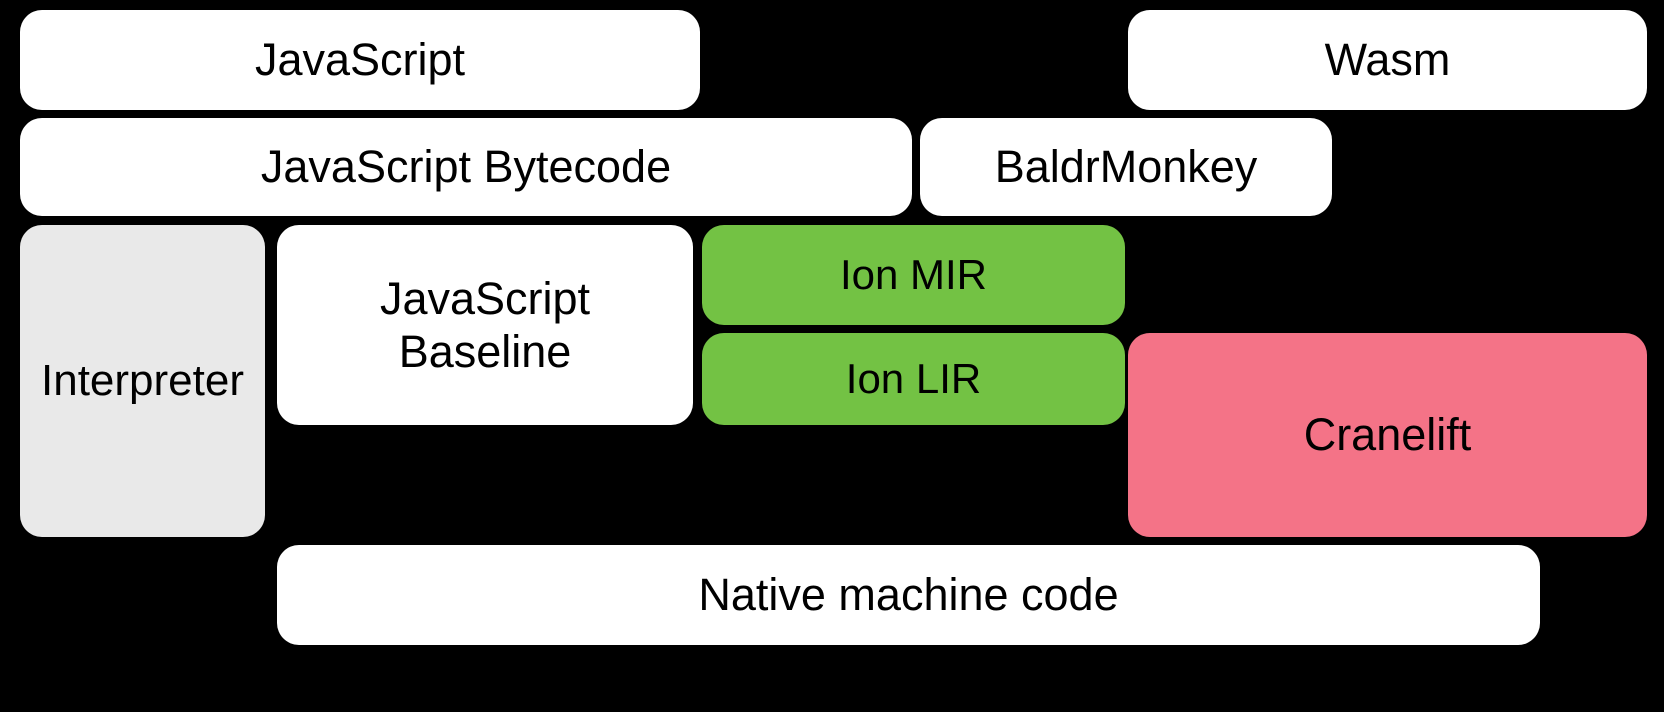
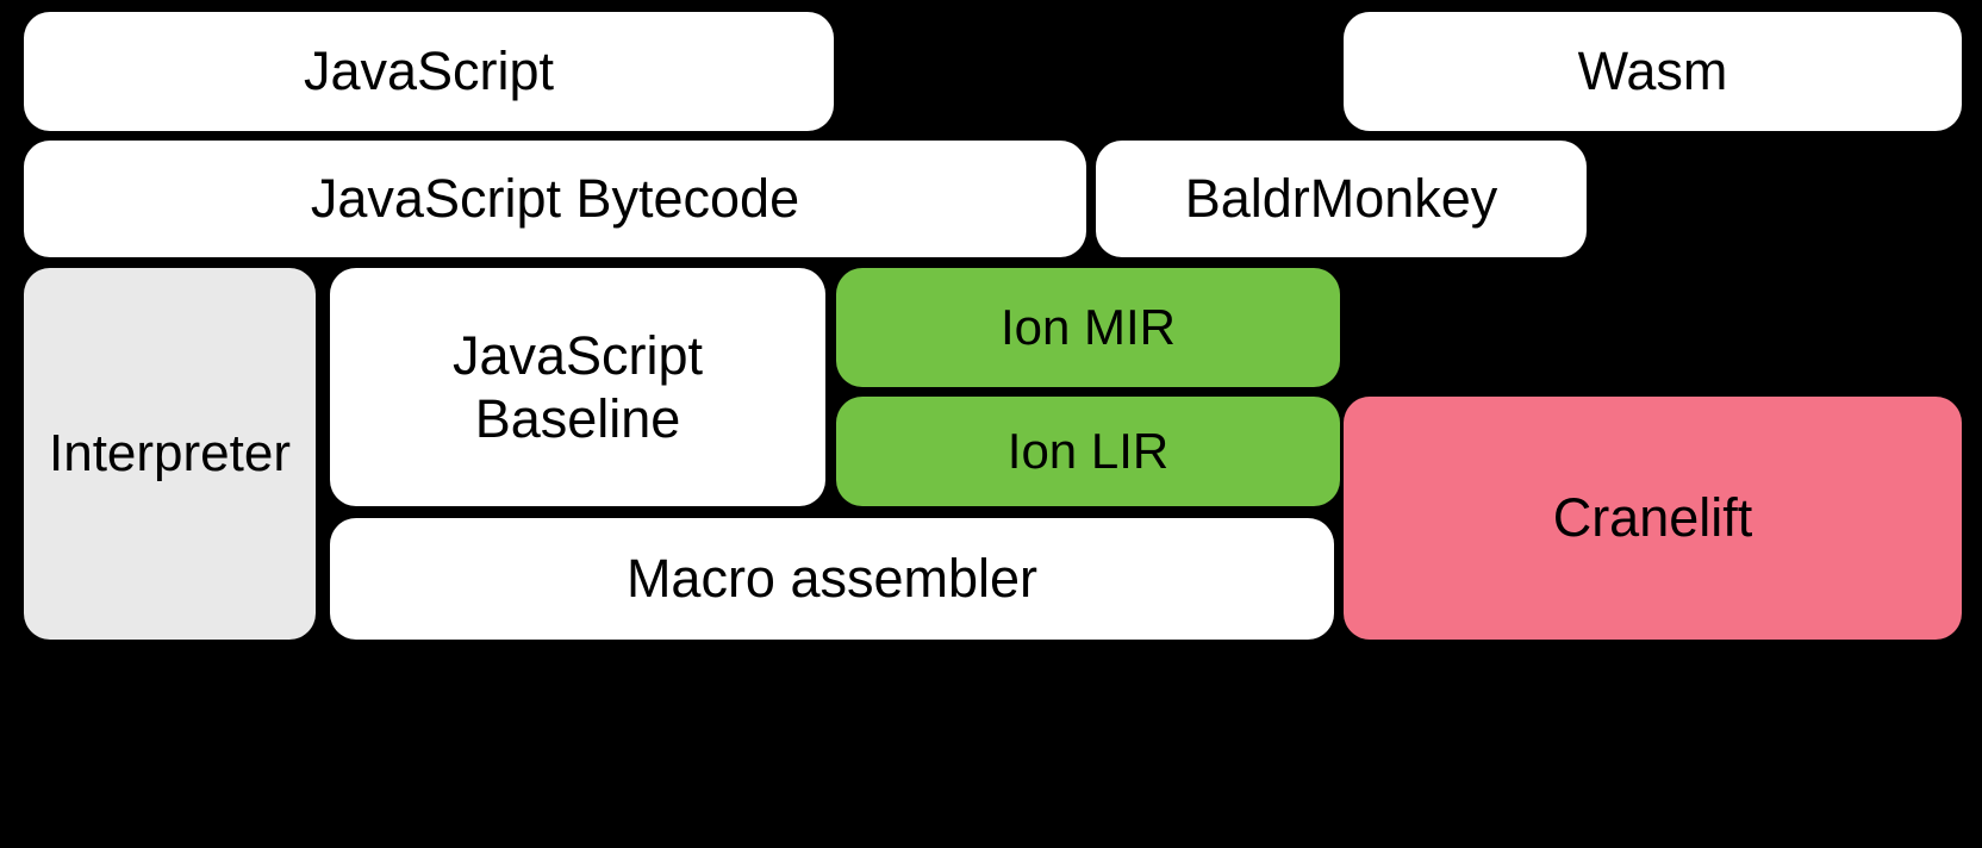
  JavaScript
  Wasm
  JavaScript Bytecode
  BaldrMonkey
  Interpreter
  JavaScript
  Baseline
  Ion MIR
  Ion LIR
+ Macro assembler
  Cranelift
- Native machine code
